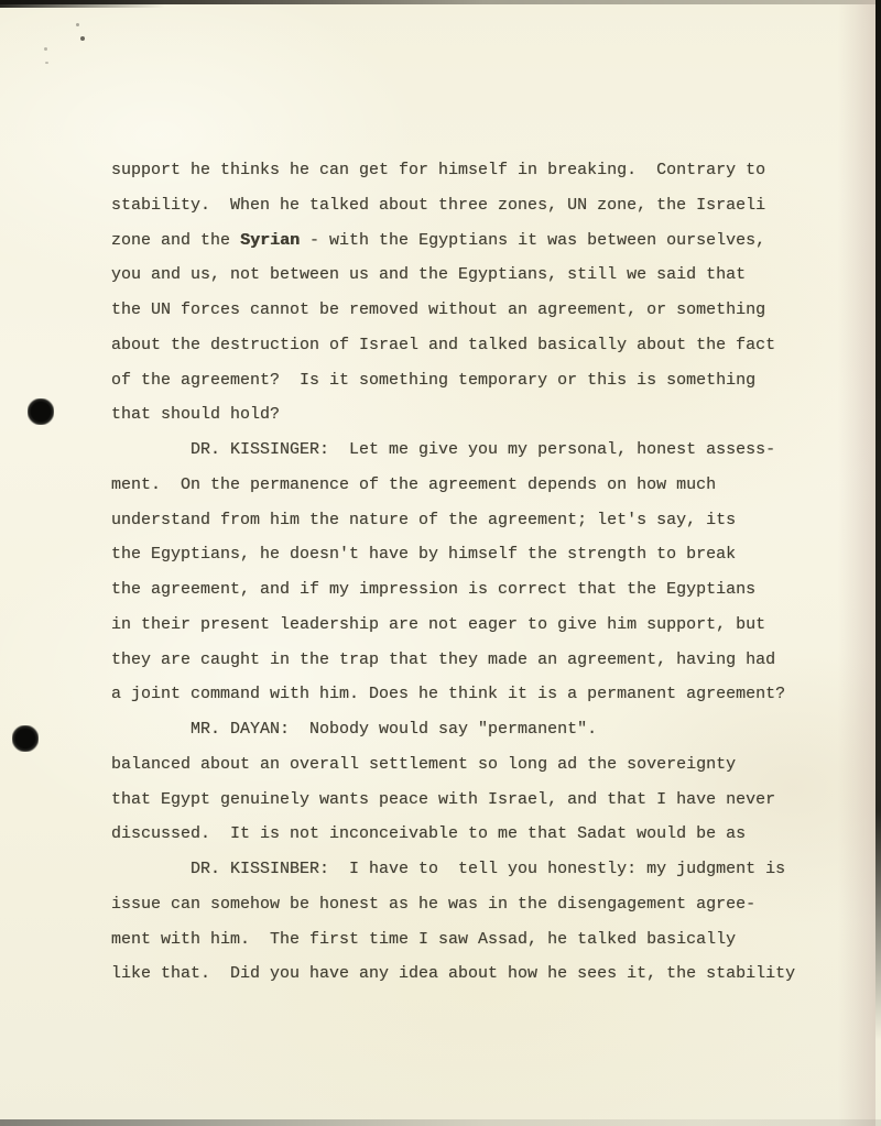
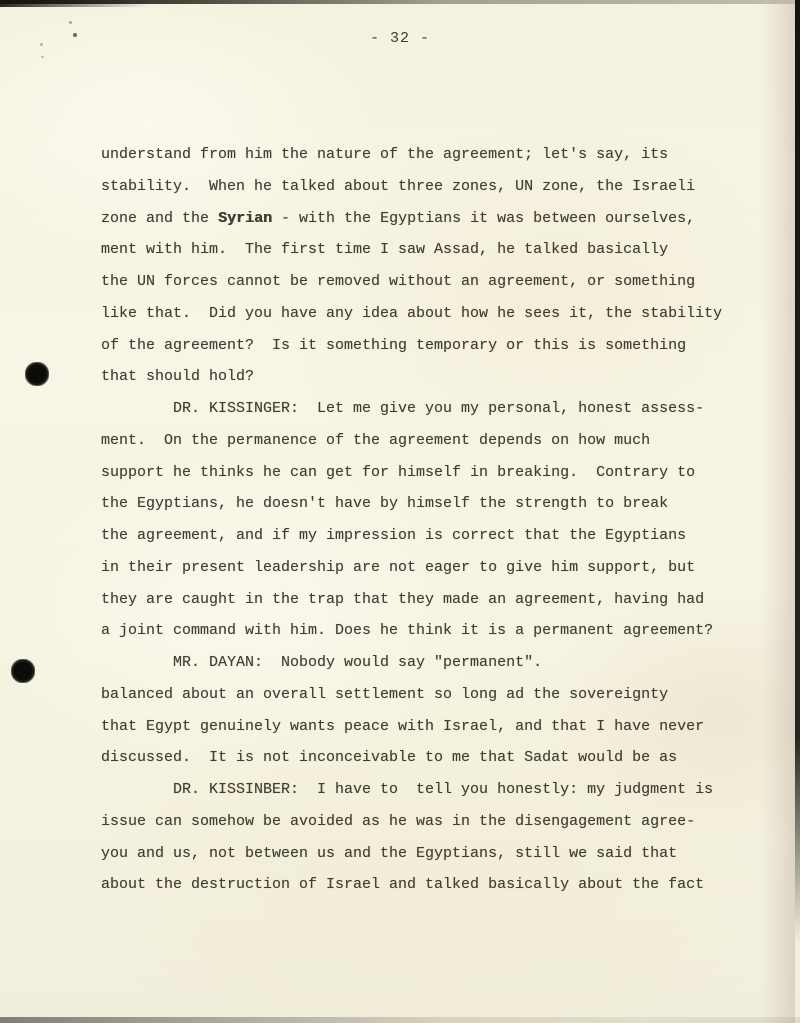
+ - 32 -
- support he thinks he can get for himself in breaking. Contrary to
+ understand from him the nature of the agreement; let's say, its
  stability. When he talked about three zones, UN zone, the Israeli
  zone and the Syrian - with the Egyptians it was between ourselves,
- you and us, not between us and the Egyptians, still we said that
+ ment with him. The first time I saw Assad, he talked basically
  the UN forces cannot be removed without an agreement, or something
- about the destruction of Israel and talked basically about the fact
+ like that. Did you have any idea about how he sees it, the stability
  of the agreement? Is it something temporary or this is something
  that should hold?
  DR. KISSINGER: Let me give you my personal, honest assess-
  ment. On the permanence of the agreement depends on how much
- understand from him the nature of the agreement; let's say, its
+ support he thinks he can get for himself in breaking. Contrary to
  the Egyptians, he doesn't have by himself the strength to break
  the agreement, and if my impression is correct that the Egyptians
  in their present leadership are not eager to give him support, but
  they are caught in the trap that they made an agreement, having had
  a joint command with him. Does he think it is a permanent agreement?
  MR. DAYAN: Nobody would say "permanent".
  balanced about an overall settlement so long ad the sovereignty
  that Egypt genuinely wants peace with Israel, and that I have never
  discussed. It is not inconceivable to me that Sadat would be as
  DR. KISSINBER: I have to tell you honestly: my judgment is
- issue can somehow be honest as he was in the disengagement agree-
+ issue can somehow be avoided as he was in the disengagement agree-
- ment with him. The first time I saw Assad, he talked basically
+ you and us, not between us and the Egyptians, still we said that
- like that. Did you have any idea about how he sees it, the stability
+ about the destruction of Israel and talked basically about the fact
